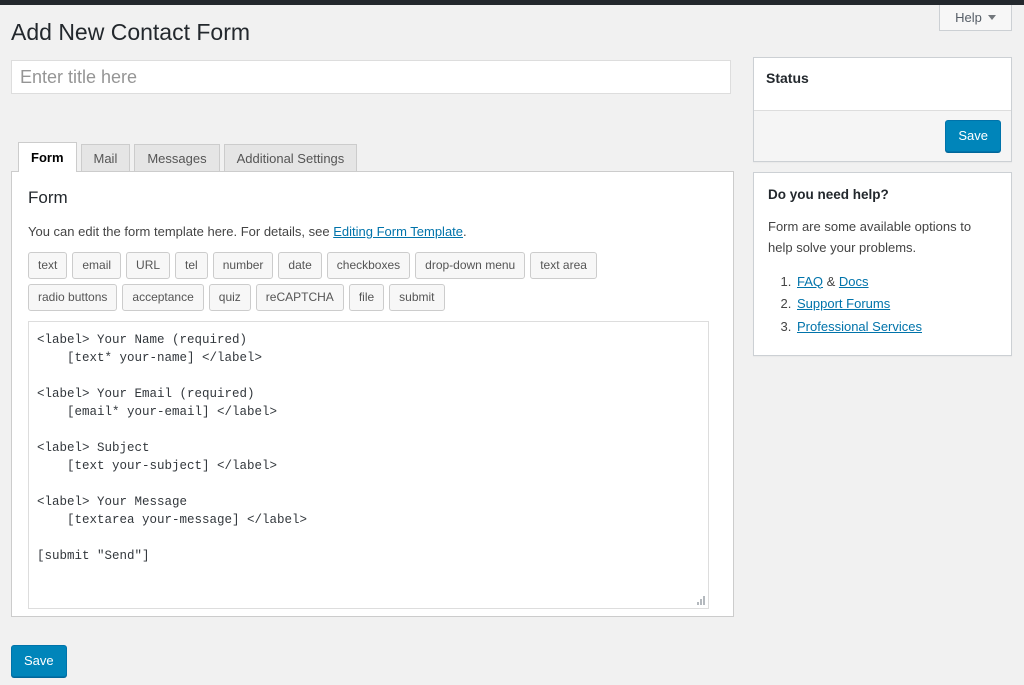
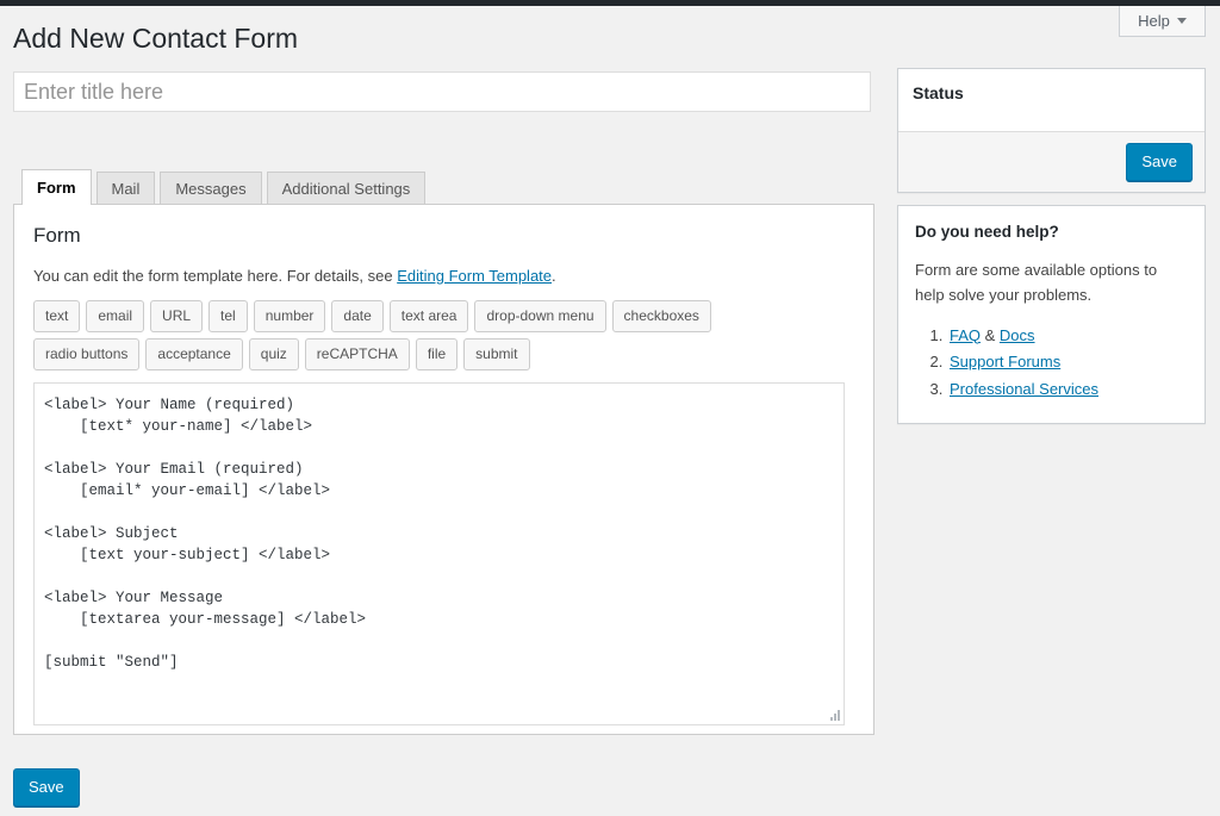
  Help
  Add New Contact Form
  Enter title here
  Form
  Mail
  Messages
  Additional Settings
  Form
  You can edit the form template here. For details, see Editing Form Template.
  text
  email
  URL
  tel
  number
  date
- checkboxes
+ text area
  drop-down menu
- text area
+ checkboxes
  radio buttons
  acceptance
  quiz
  reCAPTCHA
  file
  submit
  <label> Your Name (required)
  [text* your-name] </label>
  <label> Your Email (required)
  [email* your-email] </label>
  <label> Subject
  [text your-subject] </label>
  <label> Your Message
  [textarea your-message] </label>
  [submit "Send"]
  Save
  Status
  Save
  Do you need help?
  Form are some available options to help solve your problems.
  FAQ & Docs
  Support Forums
  Professional Services
